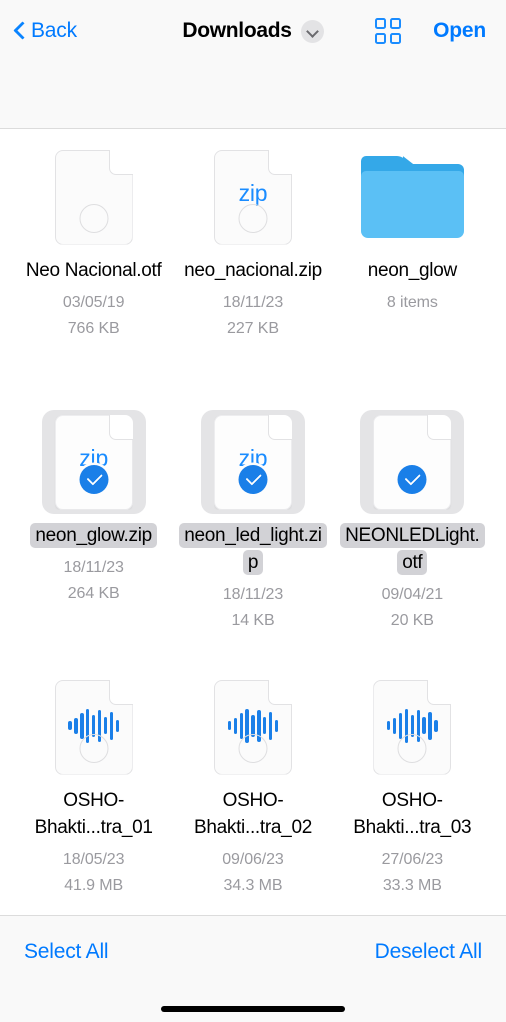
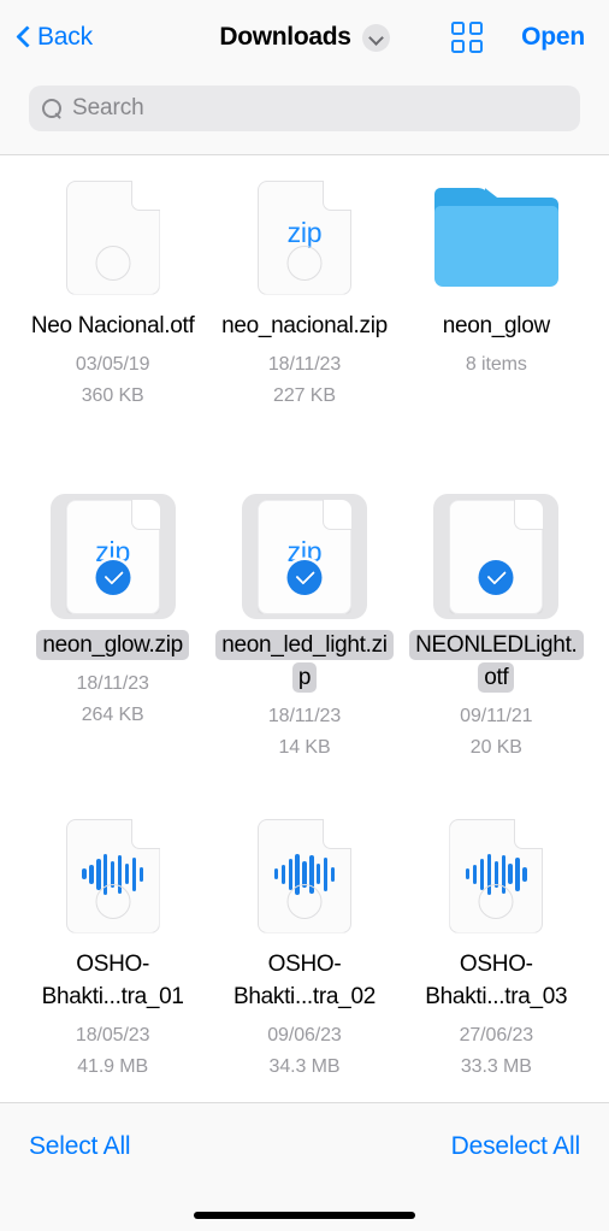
  Back
  Downloads
  Open
+ Search
  Neo Nacional.otf
  03/05/19
- 766 KB
+ 360 KB
  zip
  neo_nacional.zip
  18/11/23
  227 KB
  neon_glow
  8 items
  zip
  neon_glow.zip
  18/11/23
  264 KB
  zip
  neon_led_light.zip
  18/11/23
  14 KB
  NEONLEDLight.otf
- 09/04/21
+ 09/11/21
  20 KB
  OSHO-Bhakti...tra_01
  18/05/23
  41.9 MB
  OSHO-Bhakti...tra_02
  09/06/23
  34.3 MB
  OSHO-Bhakti...tra_03
  27/06/23
  33.3 MB
  Select All
  Deselect All
